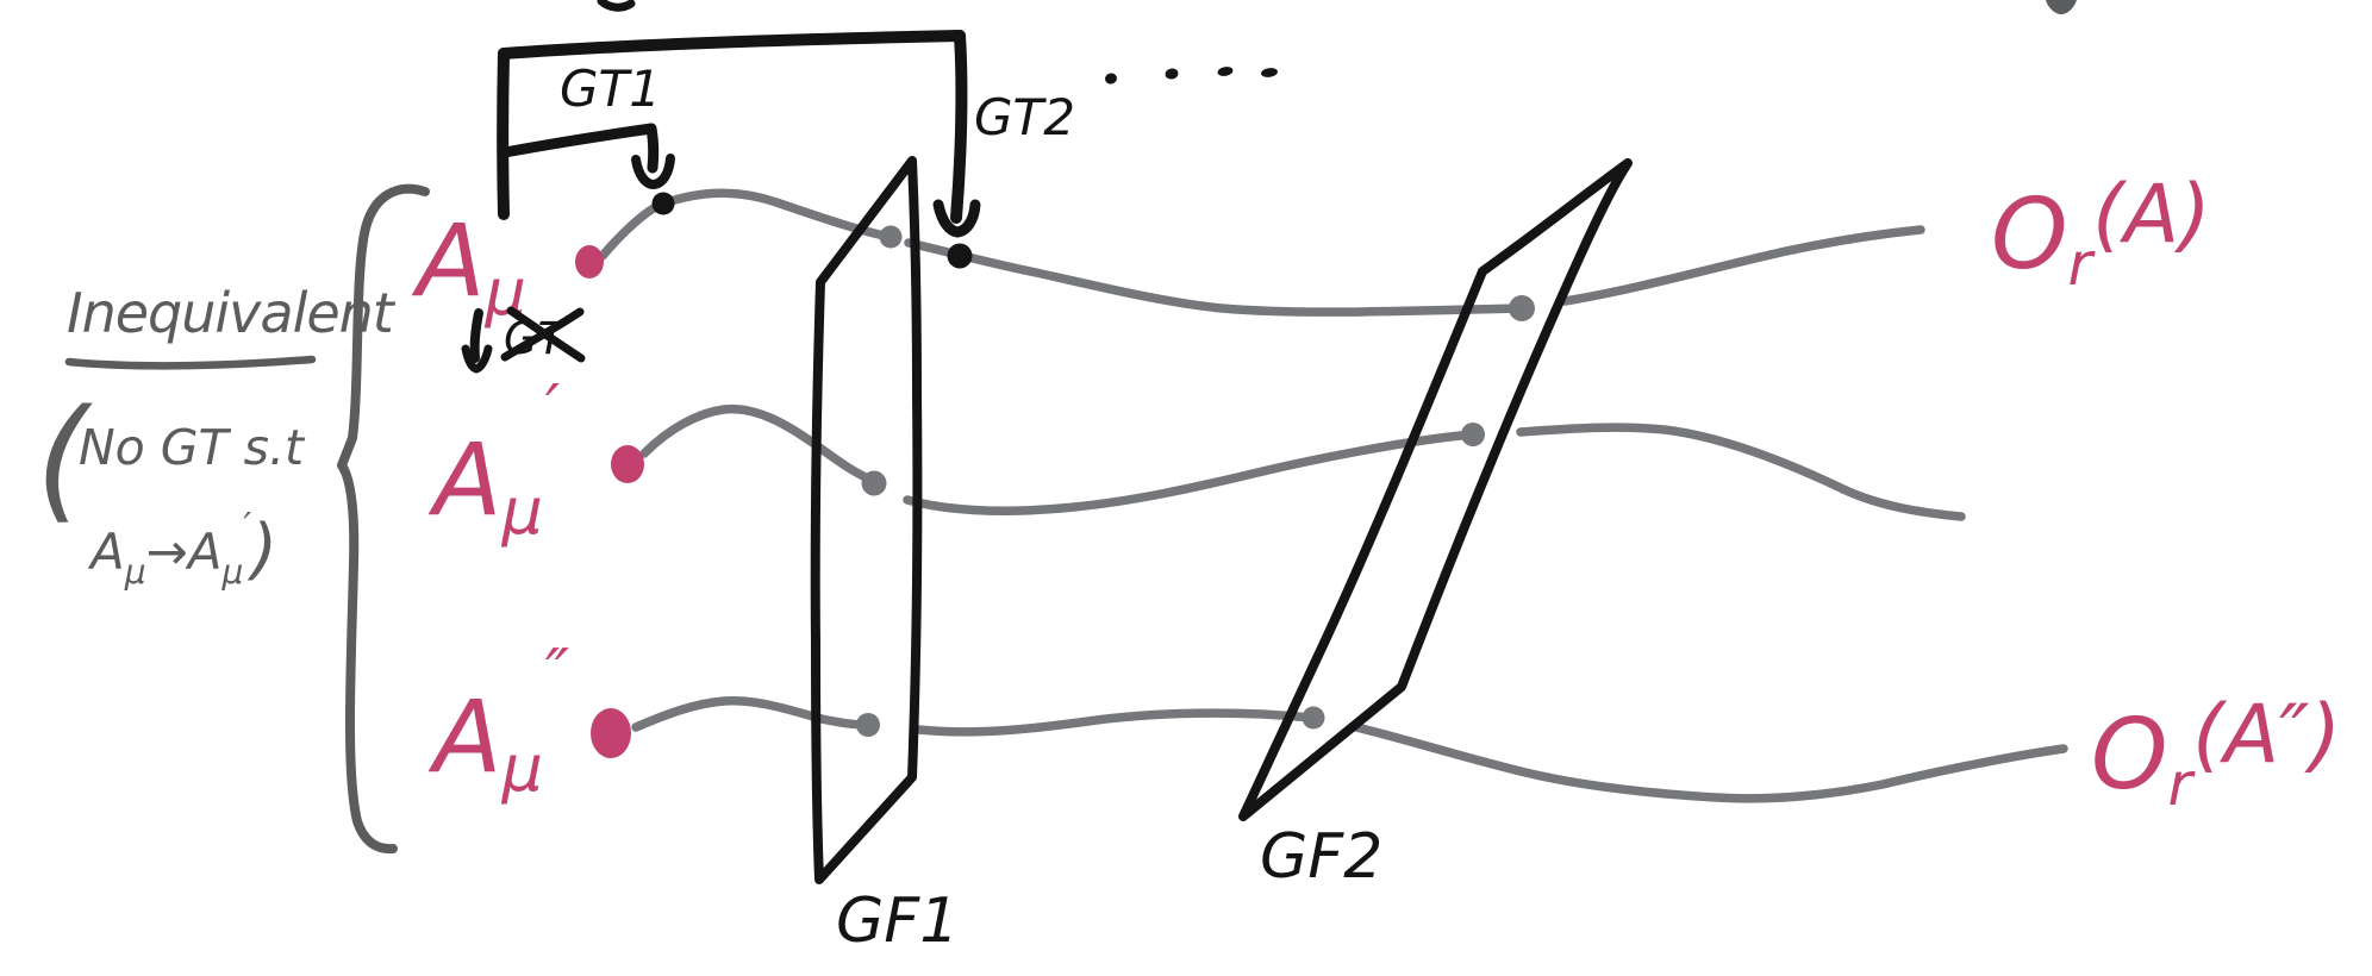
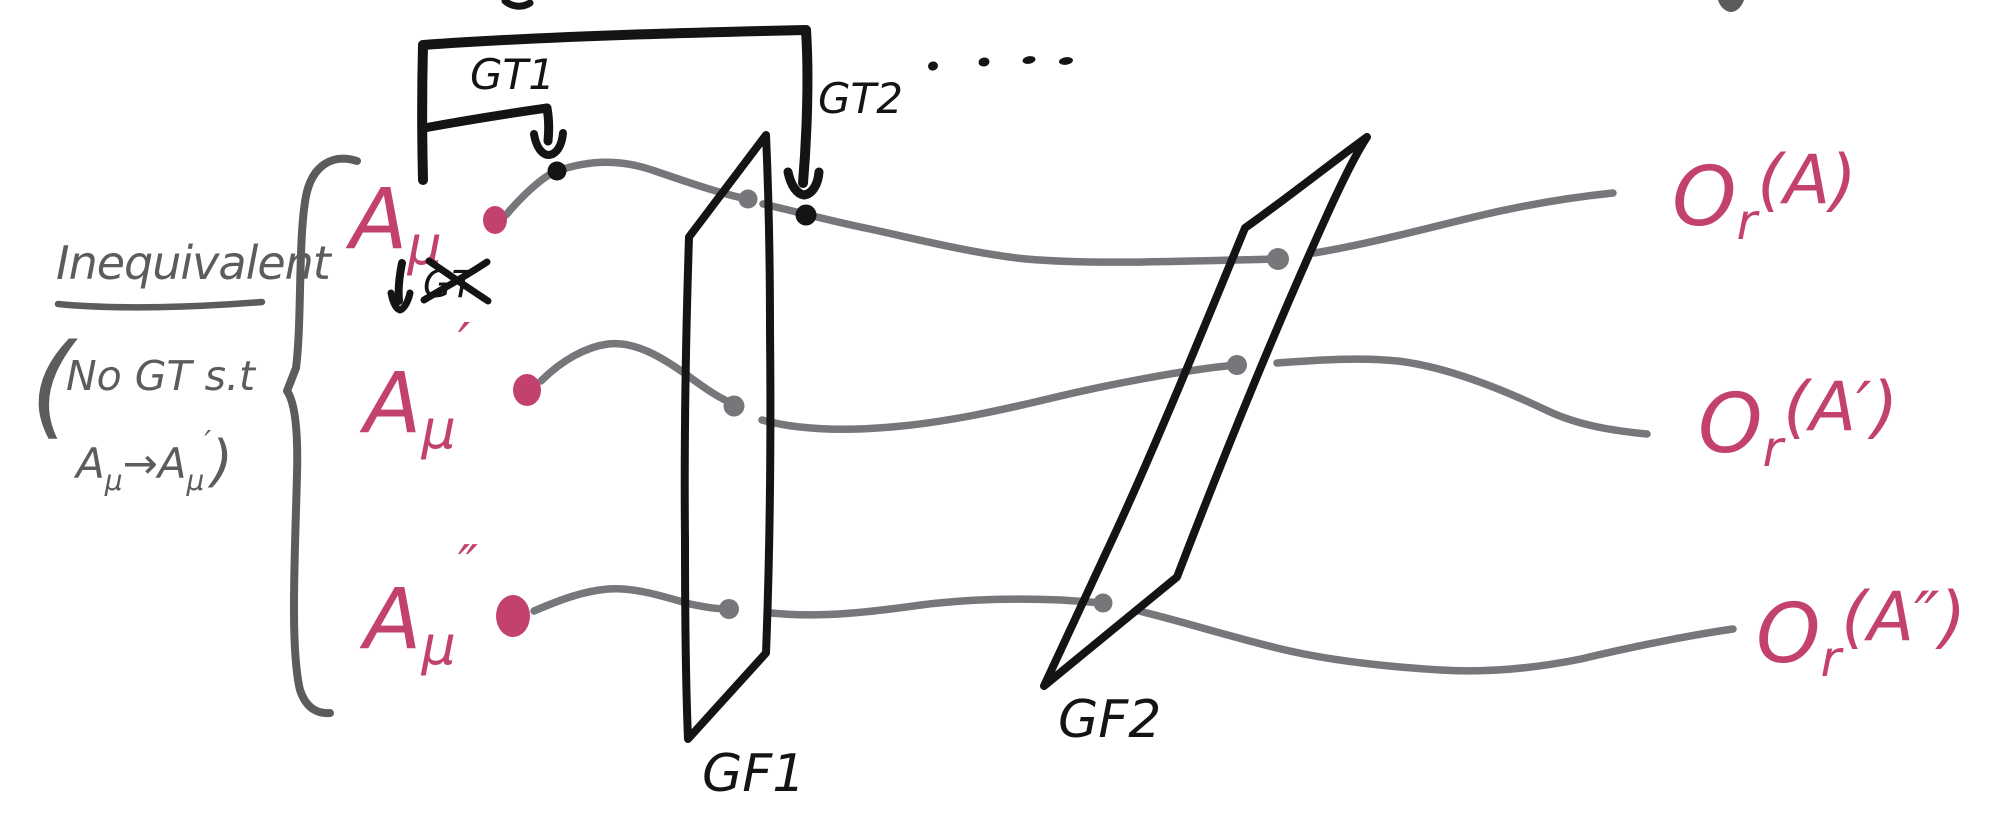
  Inequivalent
  (
  No GT s.t
  Aμ →Aμ ′ )
  Aμ
  Aμ ′
  Aμ ″
  Or (A)
+ Or (A′)
  Or (A″)
  GT1
  GT2
  GF1
  GF2
